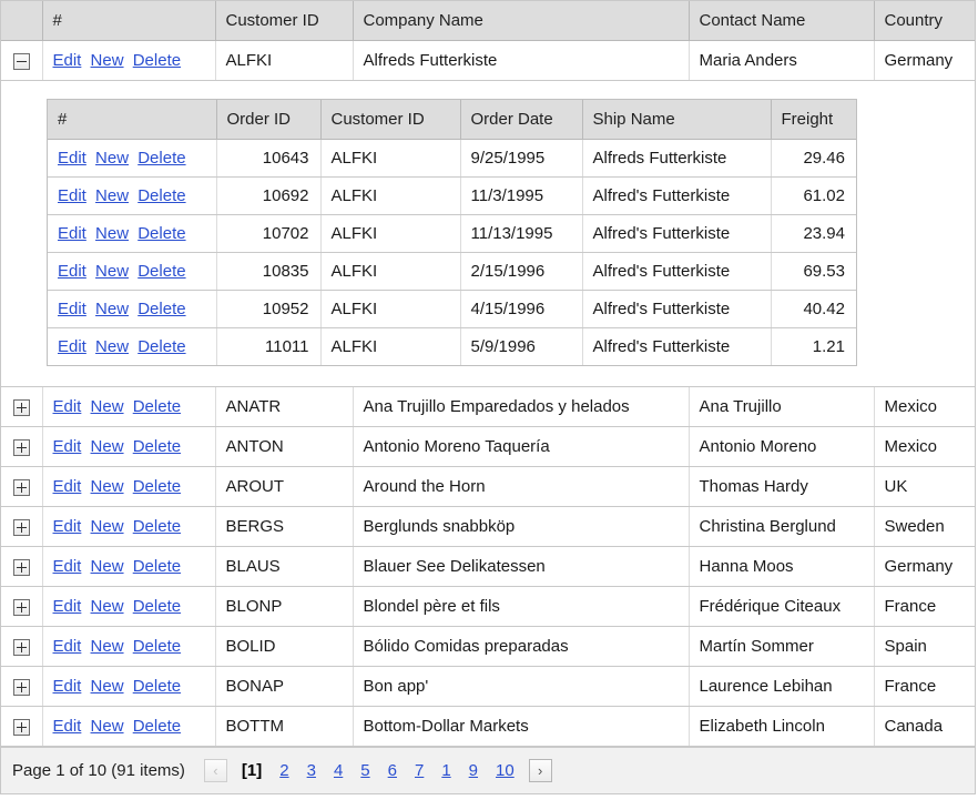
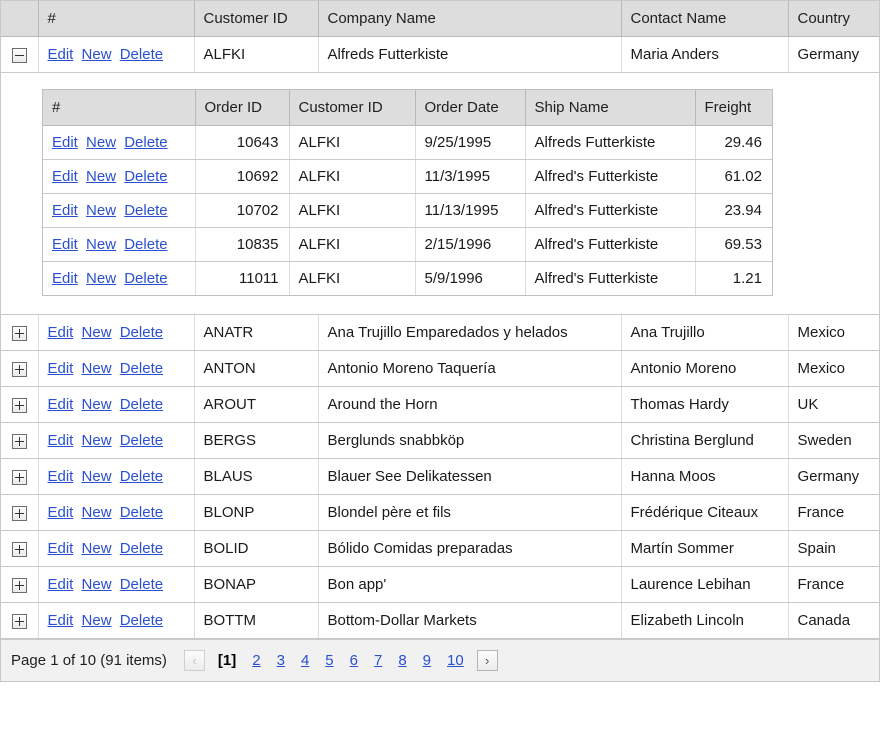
  	#	Customer ID	Company Name	Contact Name	Country
  	Edit New Delete	ALFKI	Alfreds Futterkiste	Maria Anders	Germany
  #	Order ID	Customer ID	Order Date	Ship Name	Freight
  Edit New Delete	10643	ALFKI	9/25/1995	Alfreds Futterkiste	29.46
  Edit New Delete	10692	ALFKI	11/3/1995	Alfred's Futterkiste	61.02
  Edit New Delete	10702	ALFKI	11/13/1995	Alfred's Futterkiste	23.94
  Edit New Delete	10835	ALFKI	2/15/1996	Alfred's Futterkiste	69.53
- Edit New Delete	10952	ALFKI	4/15/1996	Alfred's Futterkiste	40.42
  Edit New Delete	11011	ALFKI	5/9/1996	Alfred's Futterkiste	1.21
  	Edit New Delete	ANATR	Ana Trujillo Emparedados y helados	Ana Trujillo	Mexico
  	Edit New Delete	ANTON	Antonio Moreno Taquería	Antonio Moreno	Mexico
  	Edit New Delete	AROUT	Around the Horn	Thomas Hardy	UK
  	Edit New Delete	BERGS	Berglunds snabbköp	Christina Berglund	Sweden
  	Edit New Delete	BLAUS	Blauer See Delikatessen	Hanna Moos	Germany
  	Edit New Delete	BLONP	Blondel père et fils	Frédérique Citeaux	France
  	Edit New Delete	BOLID	Bólido Comidas preparadas	Martín Sommer	Spain
  	Edit New Delete	BONAP	Bon app'	Laurence Lebihan	France
  	Edit New Delete	BOTTM	Bottom-Dollar Markets	Elizabeth Lincoln	Canada
  Page 1 of 10 (91 items)
  ‹
  [1]
- 2 3 4 5 6 7 1 9 10
+ 2 3 4 5 6 7 8 9 10
  ›
